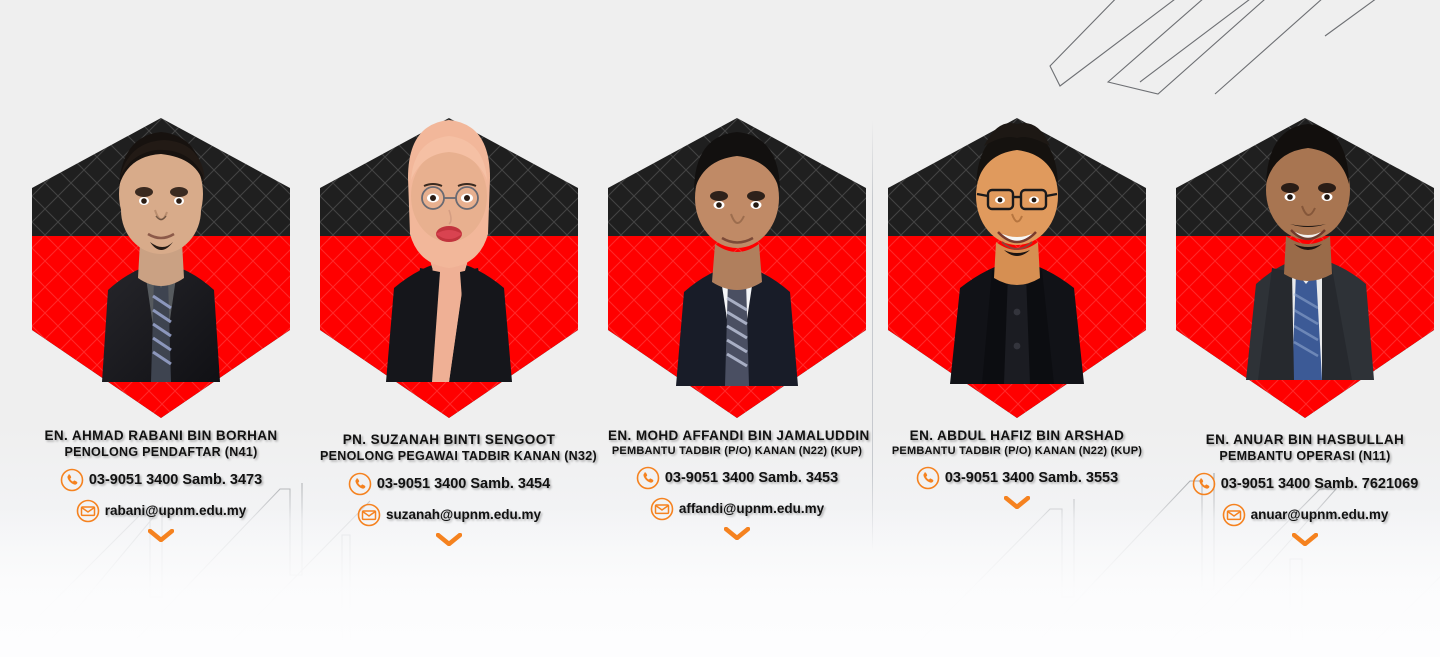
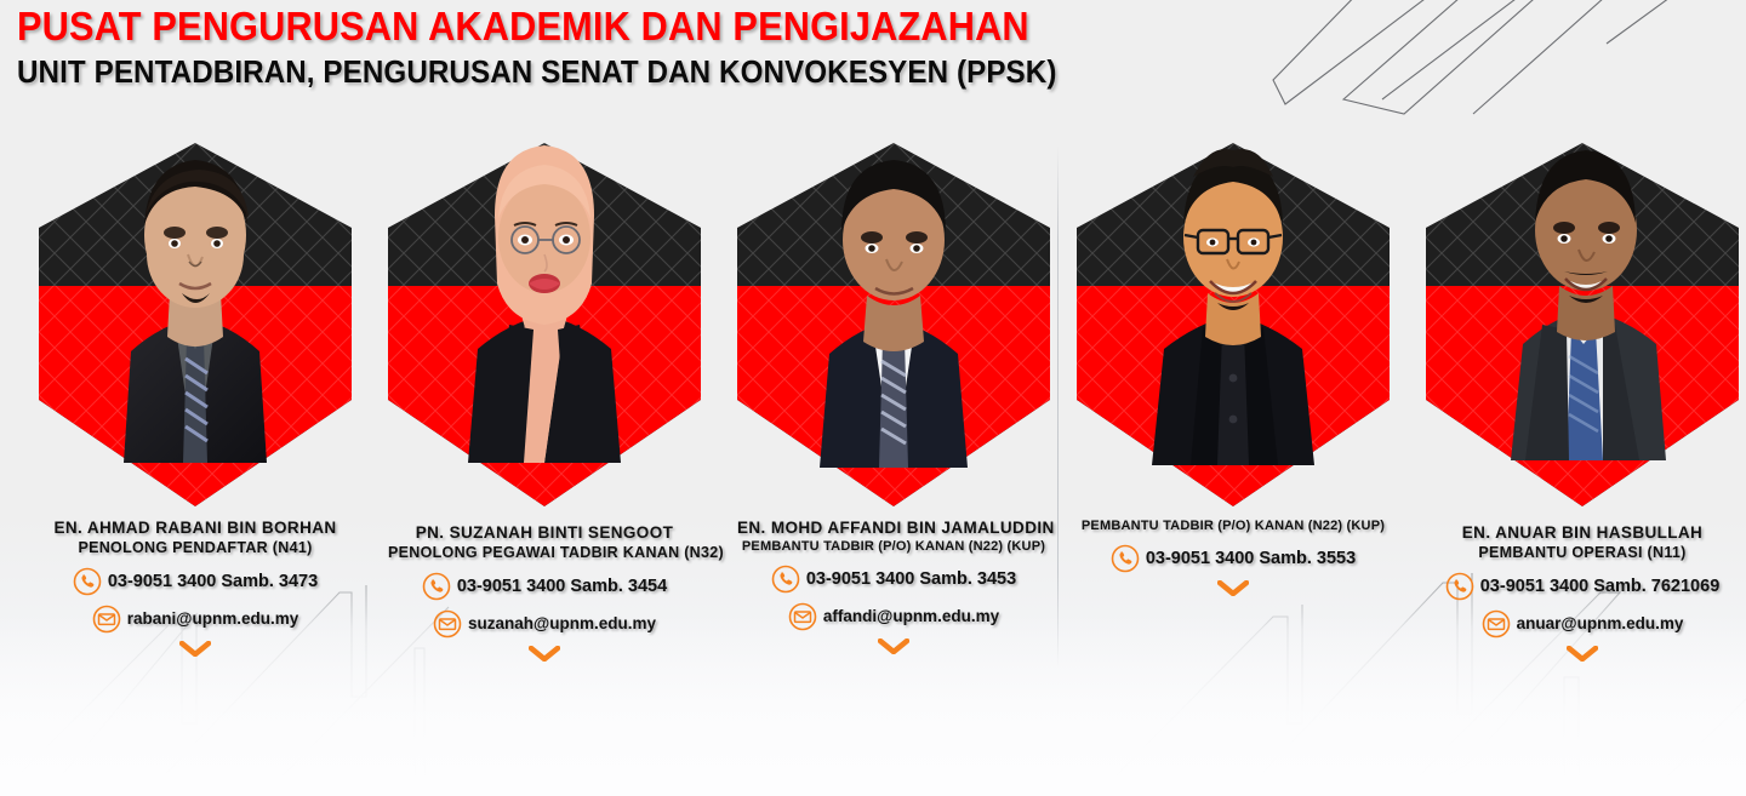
+ PUSAT PENGURUSAN AKADEMIK DAN PENGIJAZAHAN
+ UNIT PENTADBIRAN, PENGURUSAN SENAT DAN KONVOKESYEN (PPSK)
  EN. AHMAD RABANI BIN BORHAN
  PENOLONG PENDAFTAR (N41)
  03-9051 3400 Samb. 3473
  rabani@upnm.edu.my
  PN. SUZANAH BINTI SENGOOT
  PENOLONG PEGAWAI TADBIR KANAN (N32)
  03-9051 3400 Samb. 3454
  suzanah@upnm.edu.my
  EN. MOHD AFFANDI BIN JAMALUDDIN
  PEMBANTU TADBIR (P/O) KANAN (N22) (KUP)
  03-9051 3400 Samb. 3453
  affandi@upnm.edu.my
- EN. ABDUL HAFIZ BIN ARSHAD
  PEMBANTU TADBIR (P/O) KANAN (N22) (KUP)
  03-9051 3400 Samb. 3553
  EN. ANUAR BIN HASBULLAH
  PEMBANTU OPERASI (N11)
  03-9051 3400 Samb. 7621069
  anuar@upnm.edu.my
